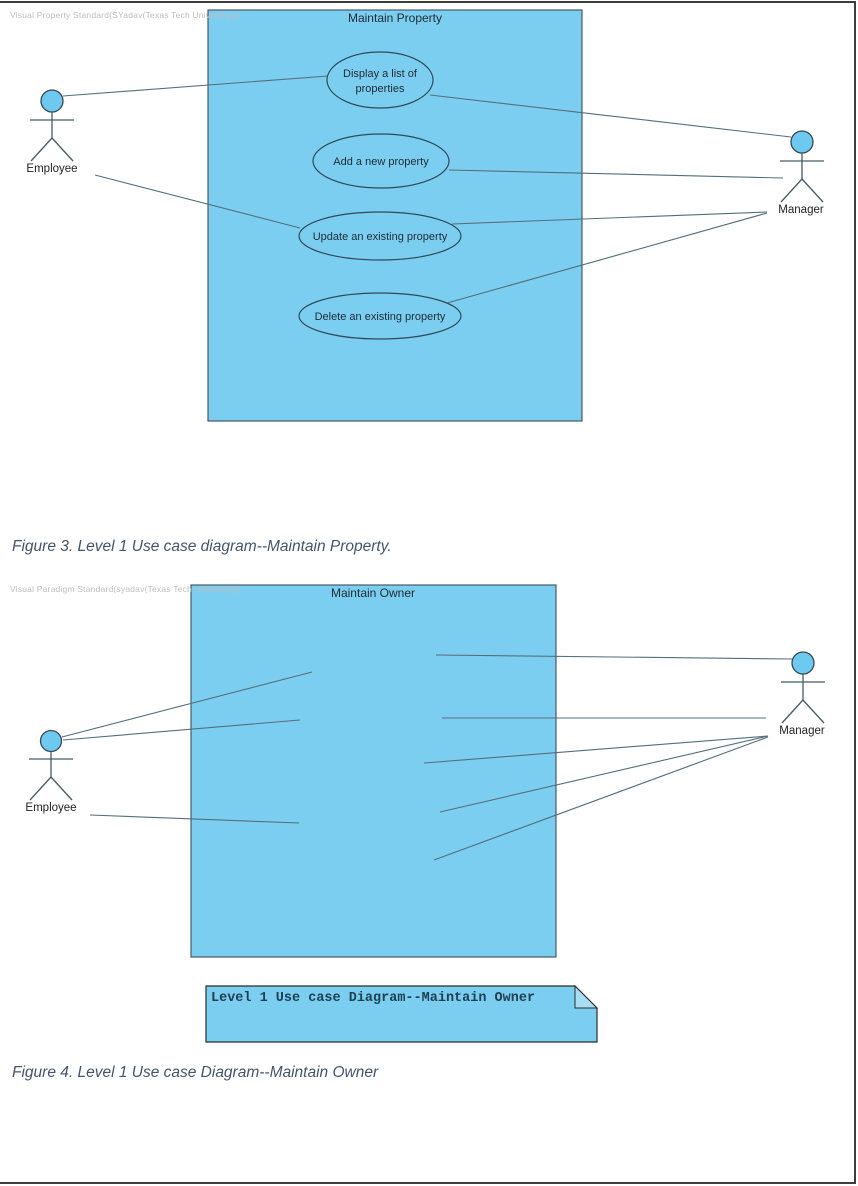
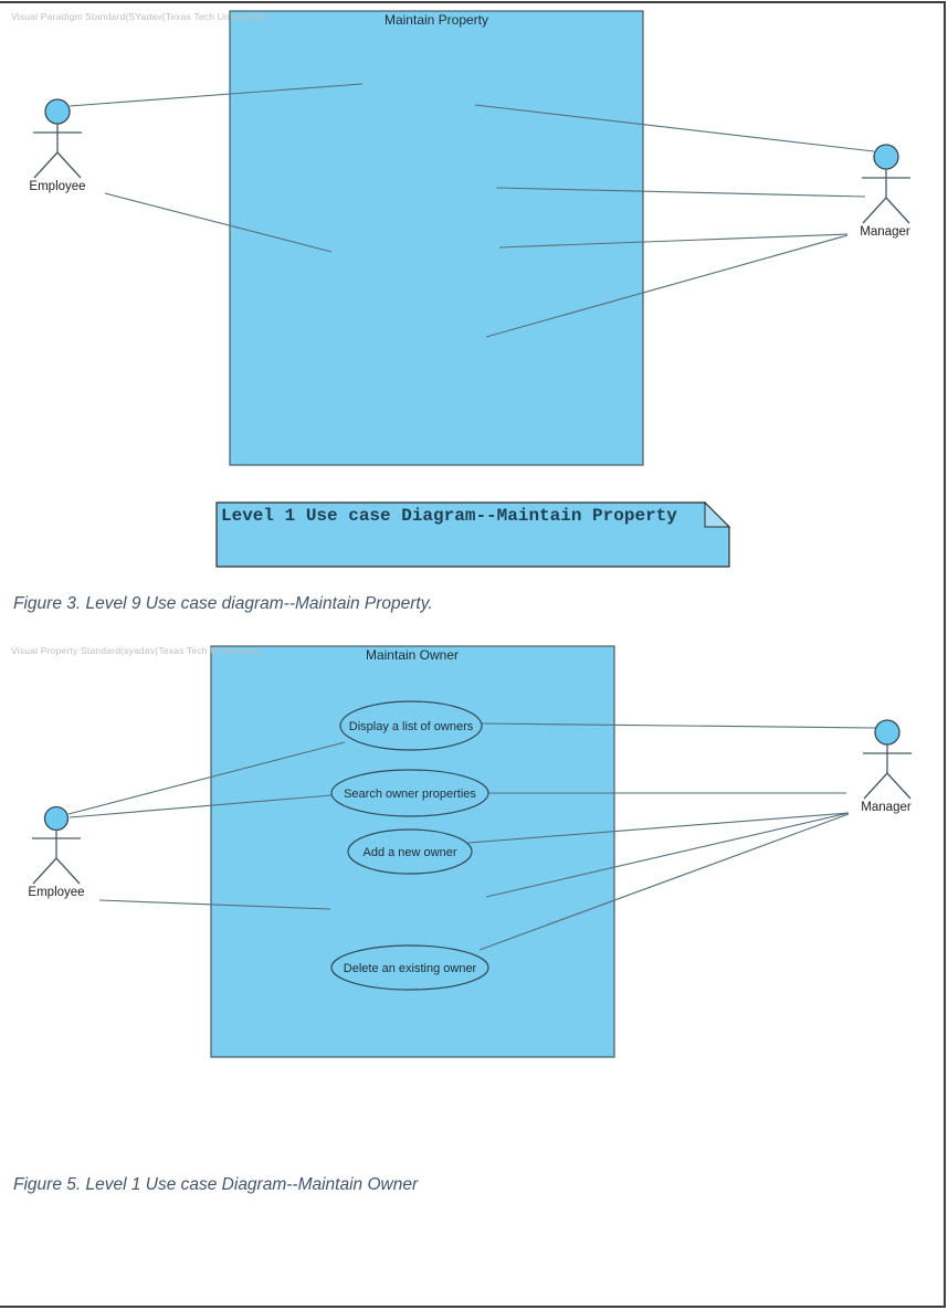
  Maintain Property
- Display a list of
- properties
- Add a new property
- Update an existing property
- Delete an existing property
  Employee
  Manager
+ Level 1 Use case Diagram--Maintain Property
  Maintain Owner
+ Display a list of owners
+ Search owner properties
+ Add a new owner
+ Delete an existing owner
  Employee
  Manager
- Level 1 Use case Diagram--Maintain Owner
- Visual Property Standard(SYadav(Texas Tech University))
+ Visual Paradigm Standard(SYadav(Texas Tech University))
- Visual Paradigm Standard(syadav(Texas Tech University))
+ Visual Property Standard(syadav(Texas Tech University))
- Figure 3. Level 1 Use case diagram--Maintain Property.
+ Figure 3. Level 9 Use case diagram--Maintain Property.
- Figure 4. Level 1 Use case Diagram--Maintain Owner
+ Figure 5. Level 1 Use case Diagram--Maintain Owner
